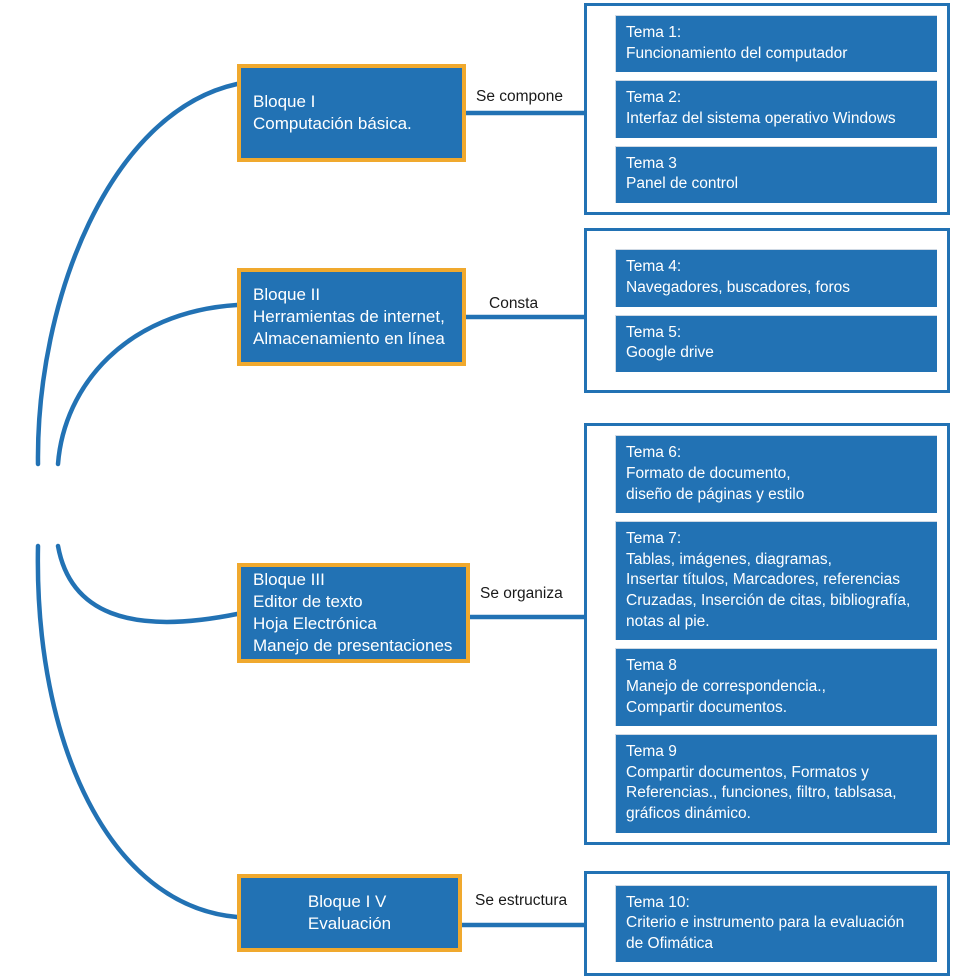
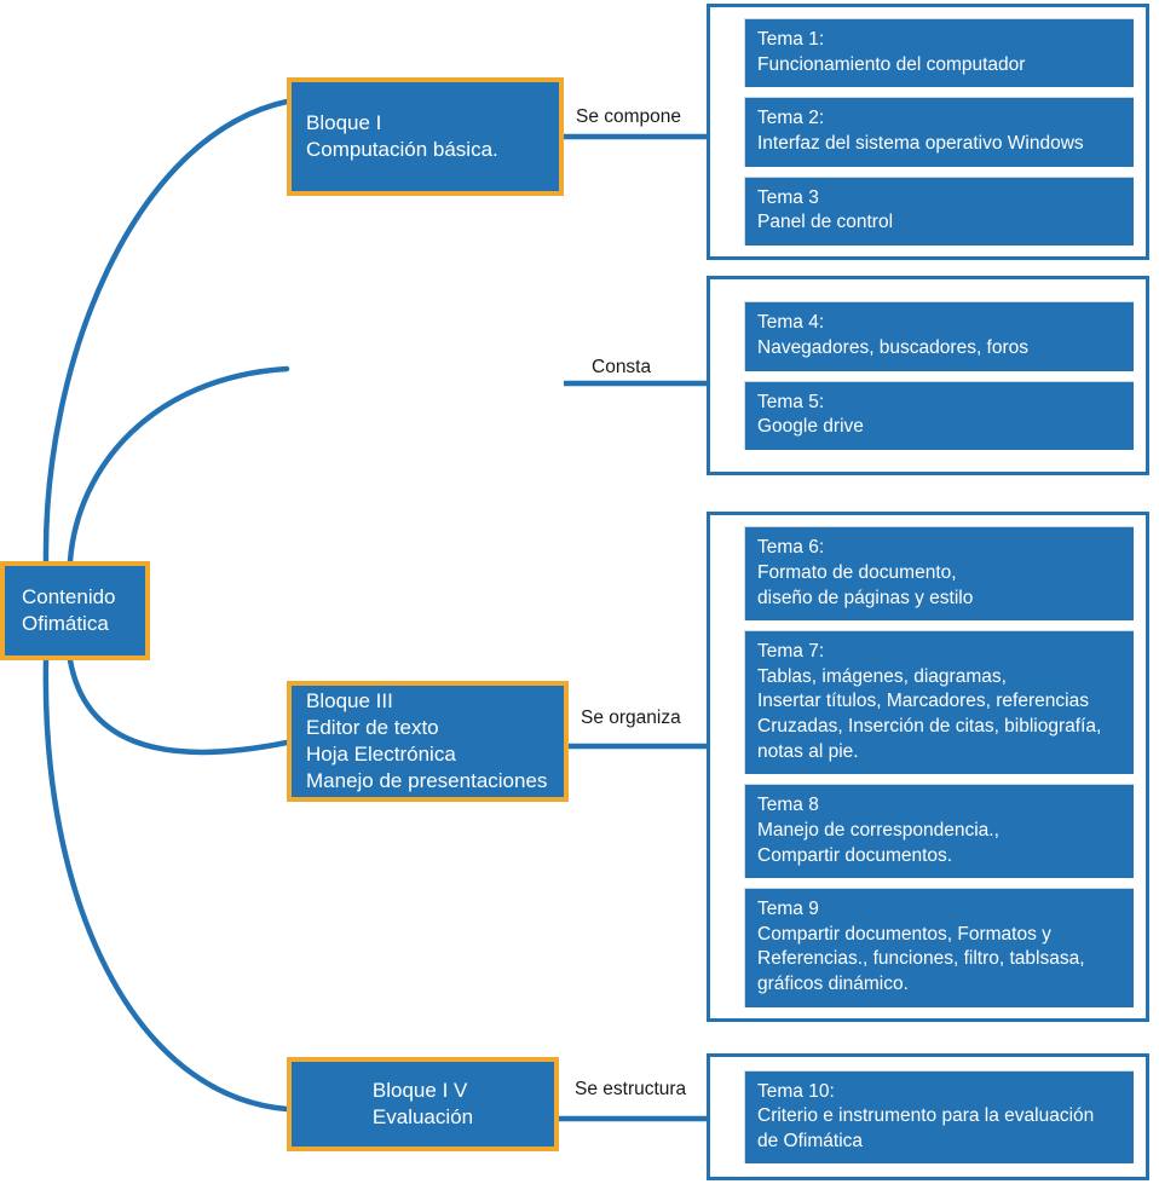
+ Contenido
+ Ofimática
  Bloque I
  Computación básica.
  Se compone
  Tema 1:
  Funcionamiento del computador
  Tema 2:
  Interfaz del sistema operativo Windows
  Tema 3
  Panel de control
- Bloque II
- Herramientas de internet,
- Almacenamiento en línea
  Consta
  Tema 4:
  Navegadores, buscadores, foros
  Tema 5:
  Google drive
  Bloque III
  Editor de texto
  Hoja Electrónica
  Manejo de presentaciones
  Se organiza
  Tema 6:
  Formato de documento,
  diseño de páginas y estilo
  Tema 7:
  Tablas, imágenes, diagramas,
  Insertar títulos, Marcadores, referencias
  Cruzadas, Inserción de citas, bibliografía,
  notas al pie.
  Tema 8
  Manejo de correspondencia.,
  Compartir documentos.
  Tema 9
  Compartir documentos, Formatos y
  Referencias., funciones, filtro, tablsasa,
  gráficos dinámico.
  Bloque I V
  Evaluación
  Se estructura
  Tema 10:
  Criterio e instrumento para la evaluación
  de Ofimática
